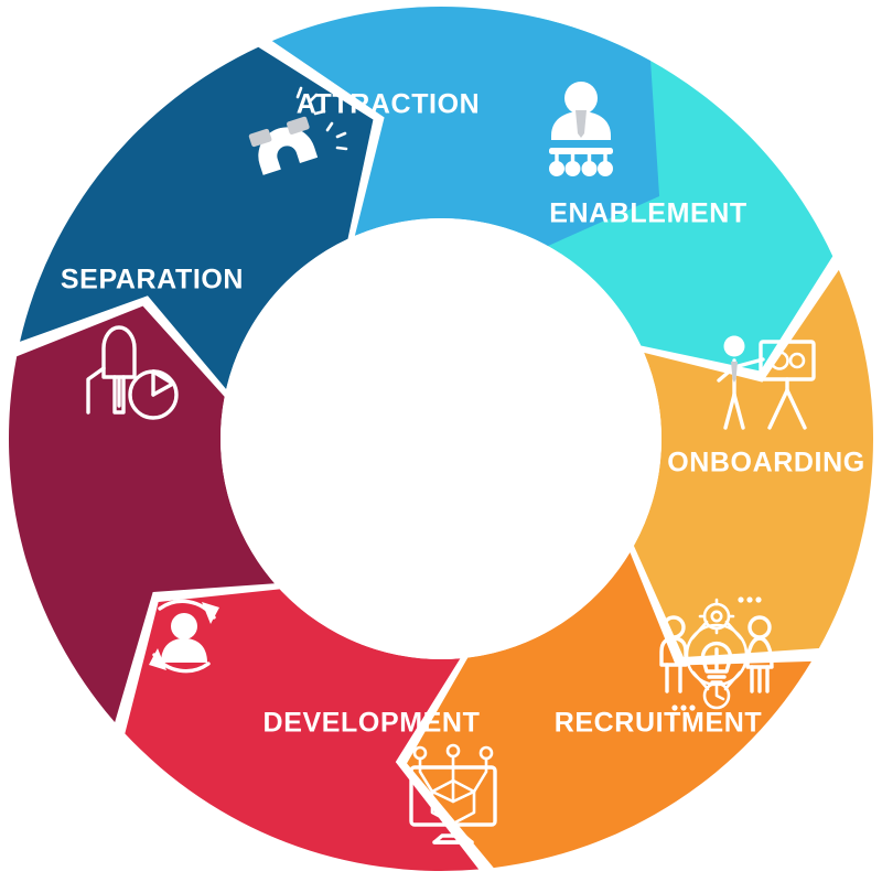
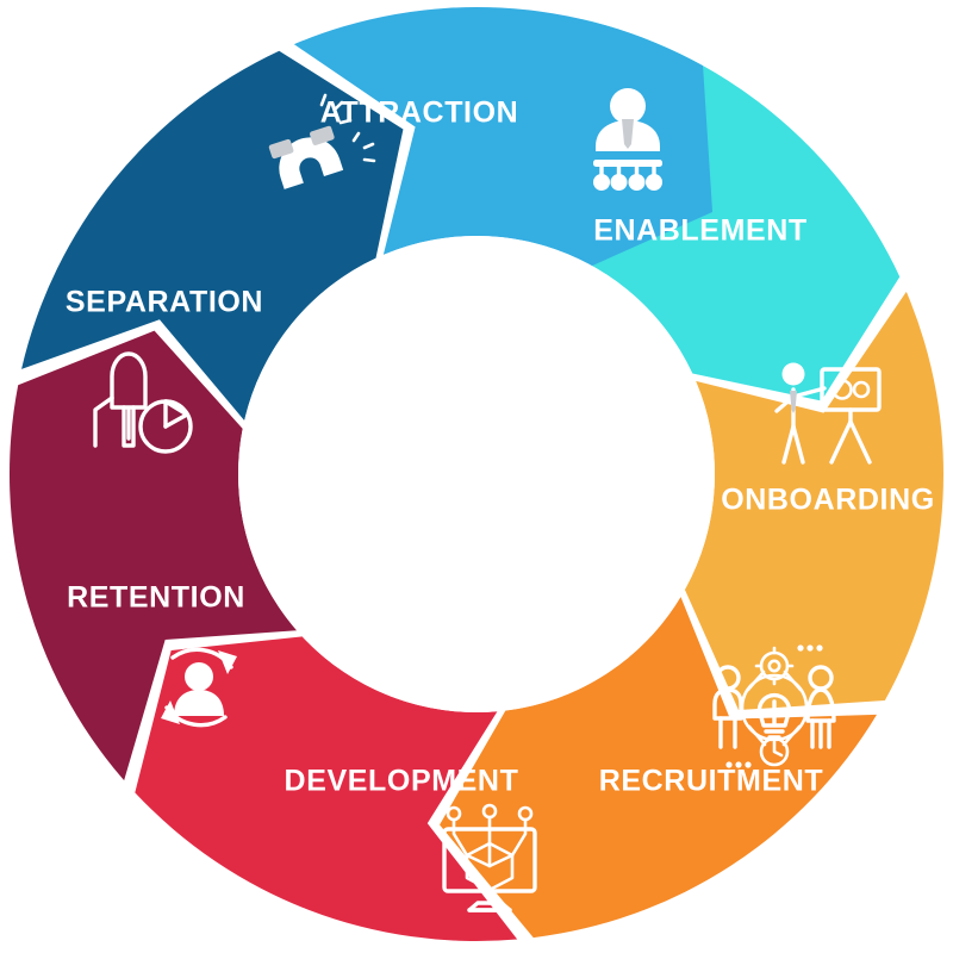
  ATTRACTION
  ENABLEMENT
  ONBOARDING
  RECRUITMENT
  DEVELOPMENT
+ RETENTION
  SEPARATION
